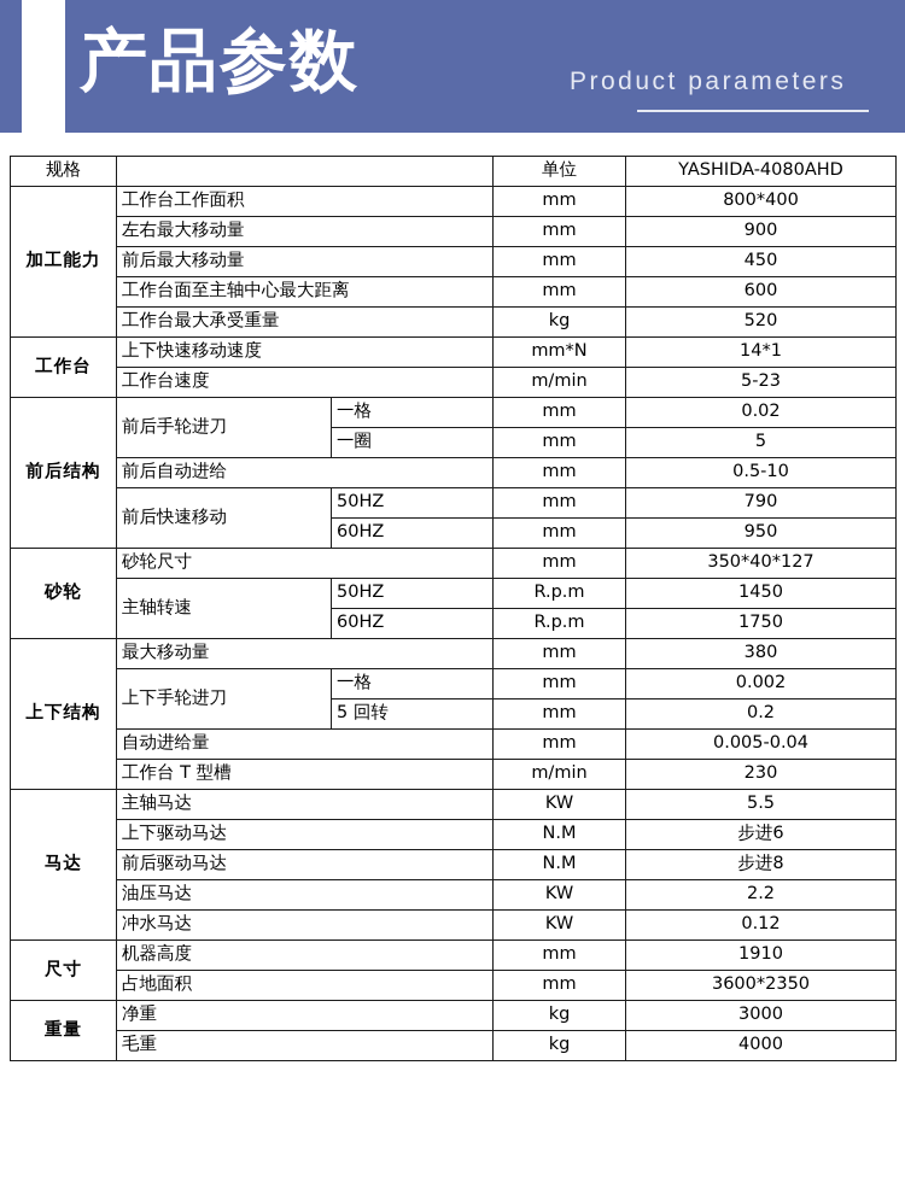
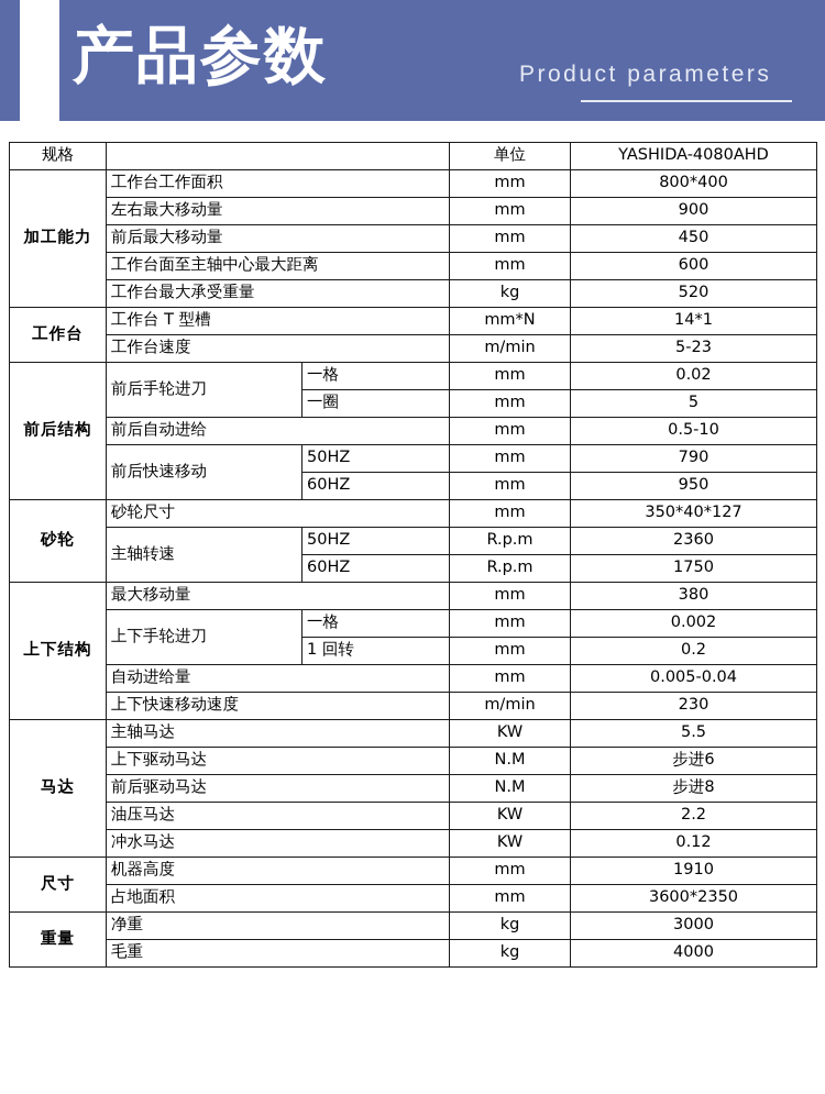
  产品参数
  Product parameters
  规格		单位	YASHIDA-4080AHD
  加工能力	工作台工作面积	mm	800*400
  左右最大移动量	mm	900
  前后最大移动量	mm	450
  工作台面至主轴中心最大距离	mm	600
  工作台最大承受重量	kg	520
- 工作台	上下快速移动速度	mm*N	14*1
+ 工作台	工作台 T 型槽	mm*N	14*1
  工作台速度	m/min	5-23
  前后结构	前后手轮进刀	一格	mm	0.02
  一圈	mm	5
  前后自动进给	mm	0.5-10
  前后快速移动	50HZ	mm	790
  60HZ	mm	950
  砂轮	砂轮尺寸	mm	350*40*127
- 主轴转速	50HZ	R.p.m	1450
+ 主轴转速	50HZ	R.p.m	2360
  60HZ	R.p.m	1750
  上下结构	最大移动量	mm	380
  上下手轮进刀	一格	mm	0.002
- 5 回转	mm	0.2
+ 1 回转	mm	0.2
  自动进给量	mm	0.005-0.04
- 工作台 T 型槽	m/min	230
+ 上下快速移动速度	m/min	230
  马达	主轴马达	KW	5.5
  上下驱动马达	N.M	步进6
  前后驱动马达	N.M	步进8
  油压马达	KW	2.2
  冲水马达	KW	0.12
  尺寸	机器高度	mm	1910
  占地面积	mm	3600*2350
  重量	净重	kg	3000
  毛重	kg	4000
